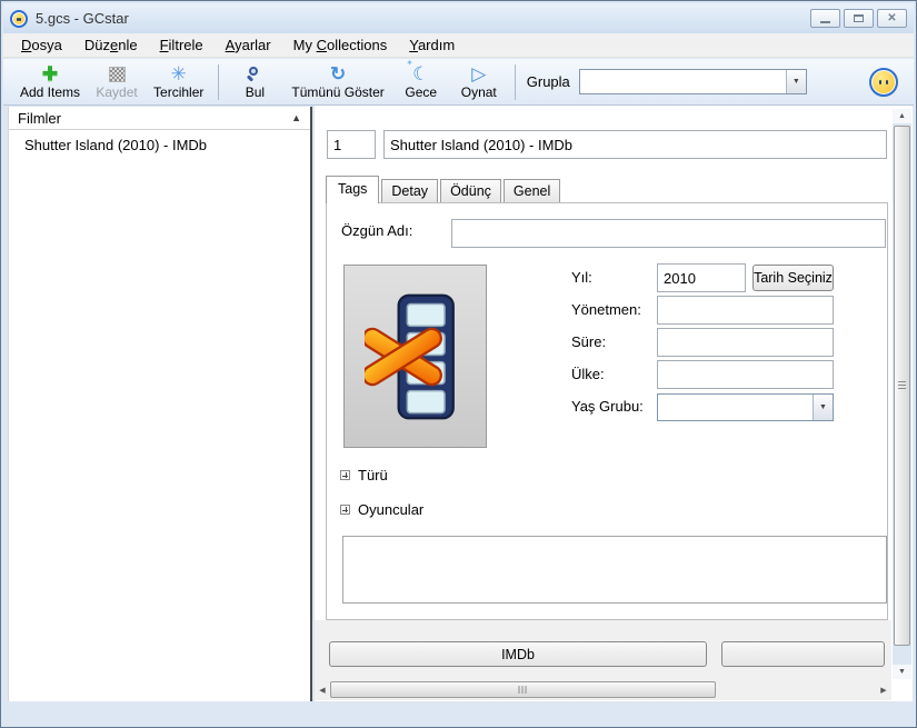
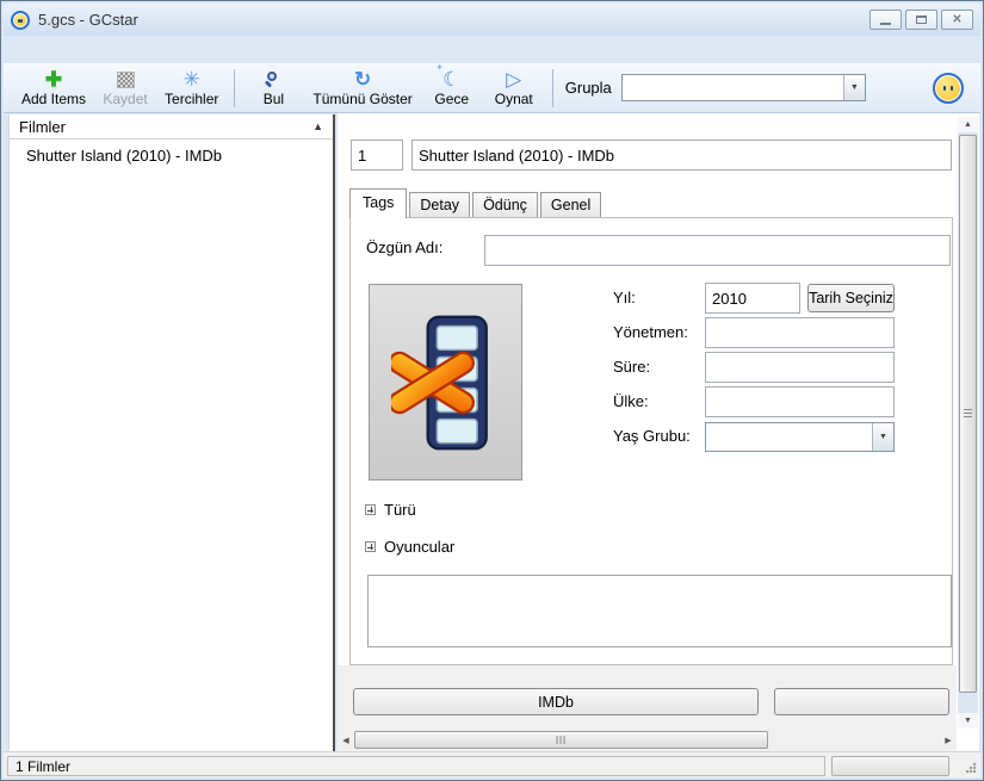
  5.gcs - GCstar
  ✕
- Dosya
- Düzenle
- Filtrele
- Ayarlar
- My Collections
- Yardım
  ✚
  Add Items
  Kaydet
  ✳
  Tercihler
  Bul
  ↻
  Tümünü Göster
  ☾
  ✦
  Gece
  ▷
  Oynat
  Grupla
  Filmler
  ▲
  Shutter Island (2010) - IMDb
  1
  Shutter Island (2010) - IMDb
  Tags
  Detay
  Ödünç
  Genel
  Özgün Adı:
  Yıl:
  2010
  Tarih Seçiniz
  Yönetmen:
  Süre:
  Ülke:
  Yaş Grubu:
  Türü
  Oyuncular
  IMDb
+ 1 Filmler
